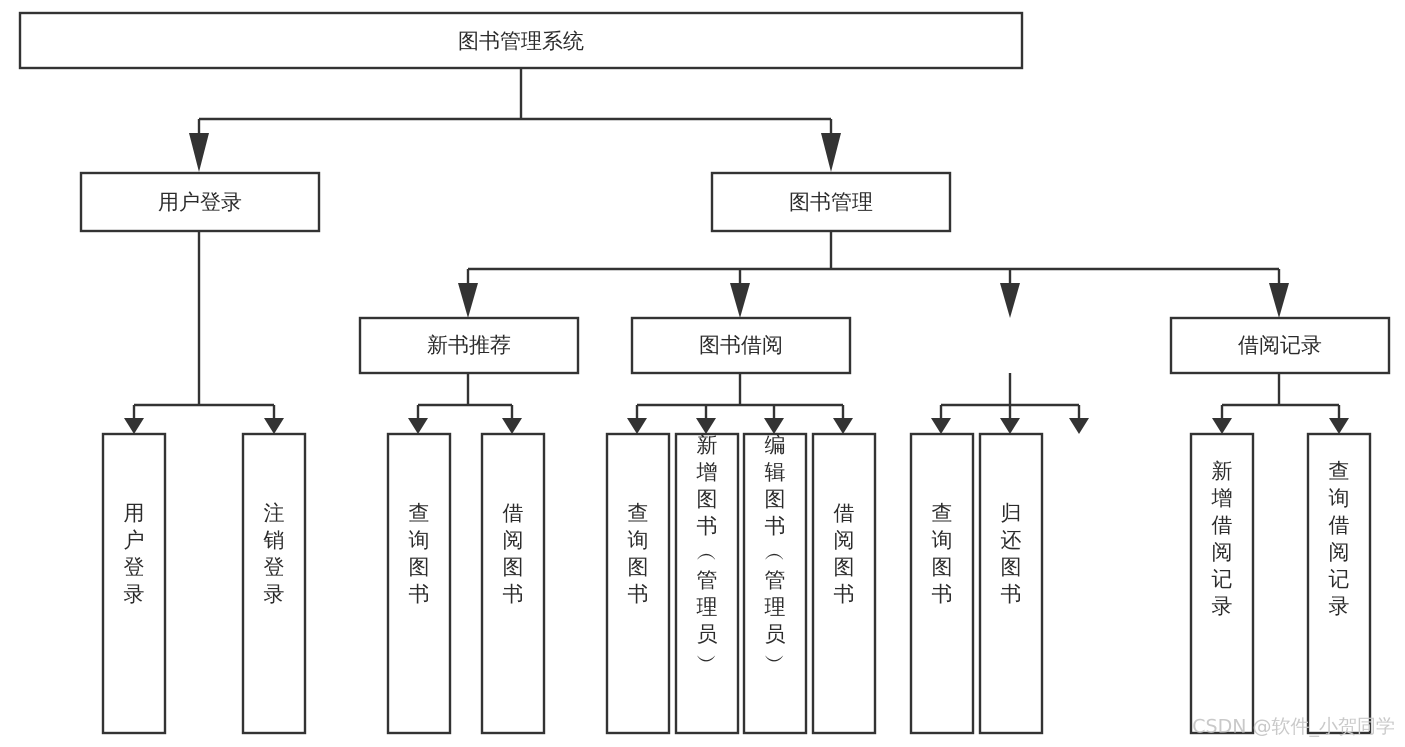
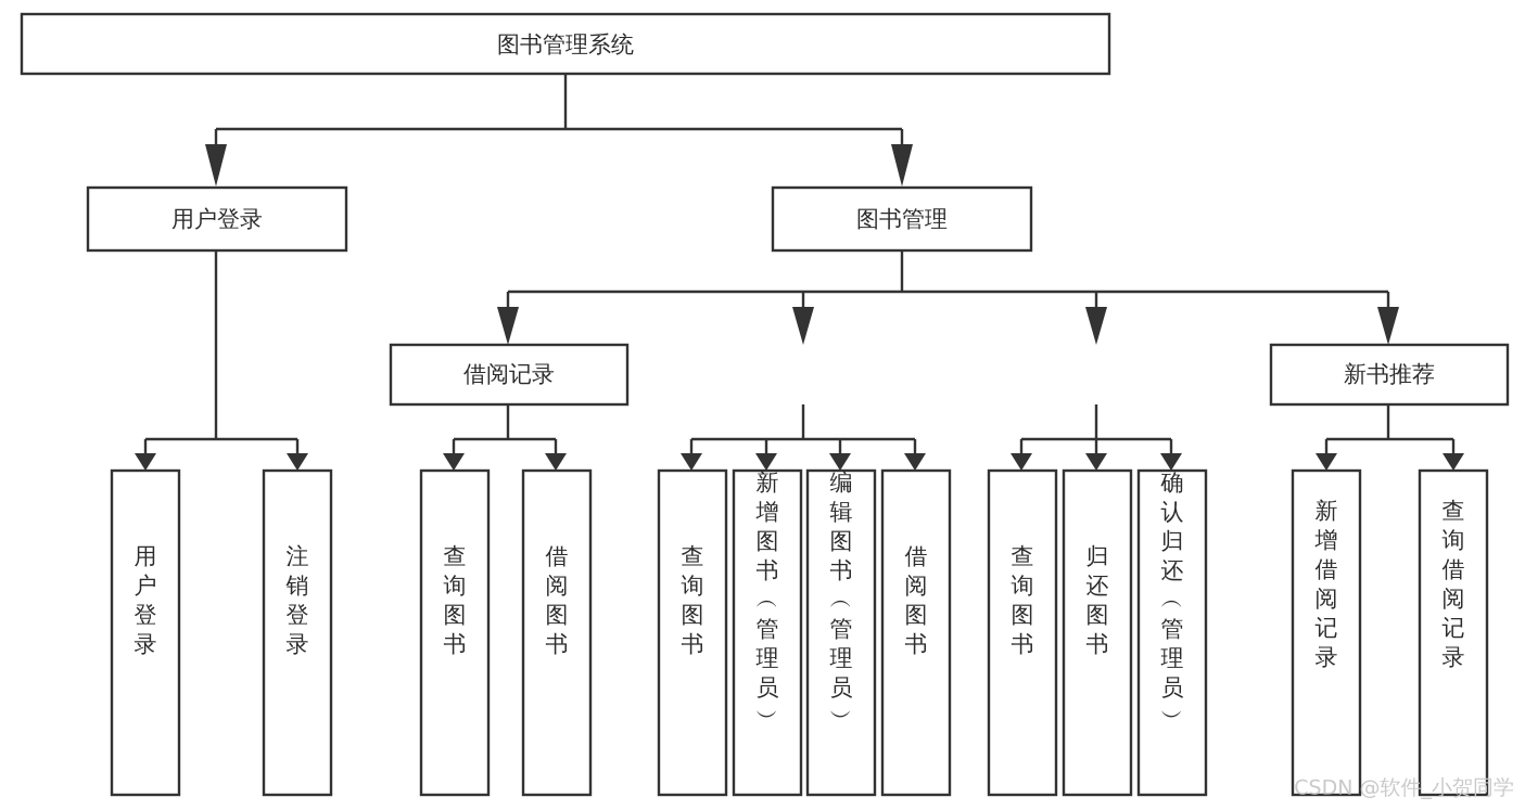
  图书管理系统
  用户登录
  图书管理
- 新书推荐
+ 借阅记录
- 图书借阅
- 借阅记录
+ 新书推荐
  用户登录
  注销登录
  查询图书
  借阅图书
  查询图书
  新增图书 ︵ 管理员 ︶
  编辑图书 ︵ 管理员 ︶
  借阅图书
  查询图书
  归还图书
+ 确认归还 ︵ 管理员 ︶
  新增借阅记录
  查询借阅记录
  CSDN @软件_小贺同学
